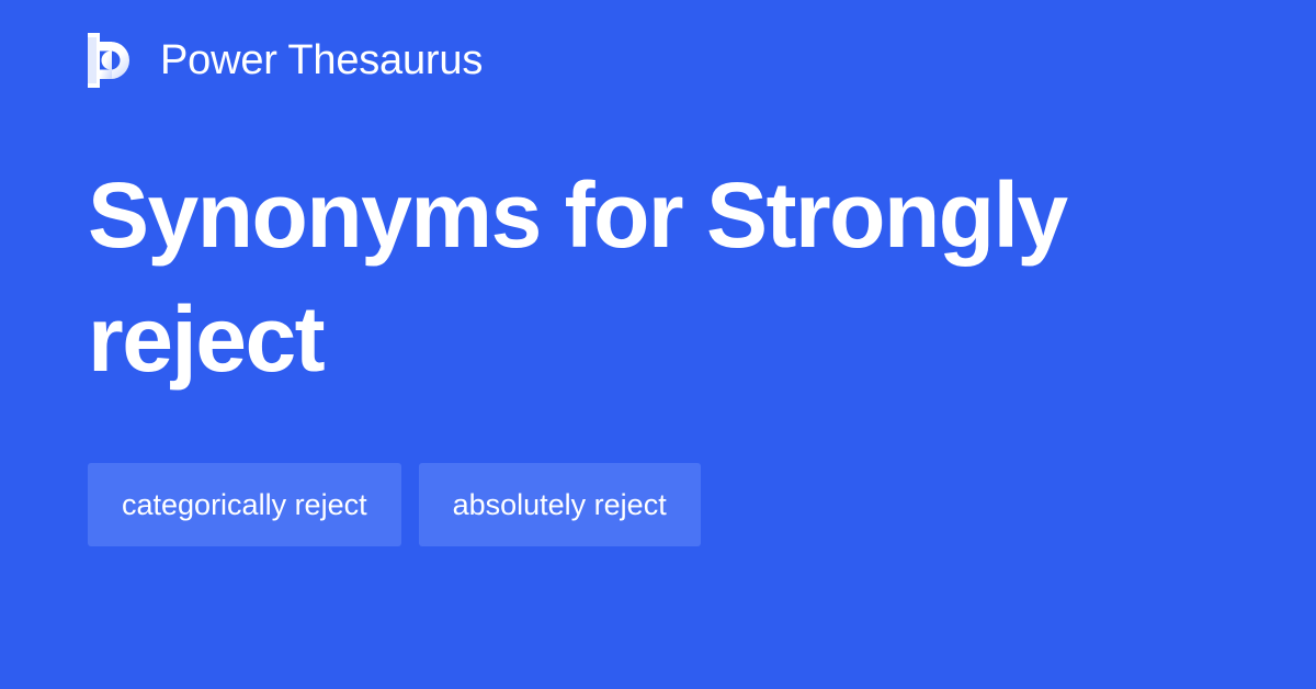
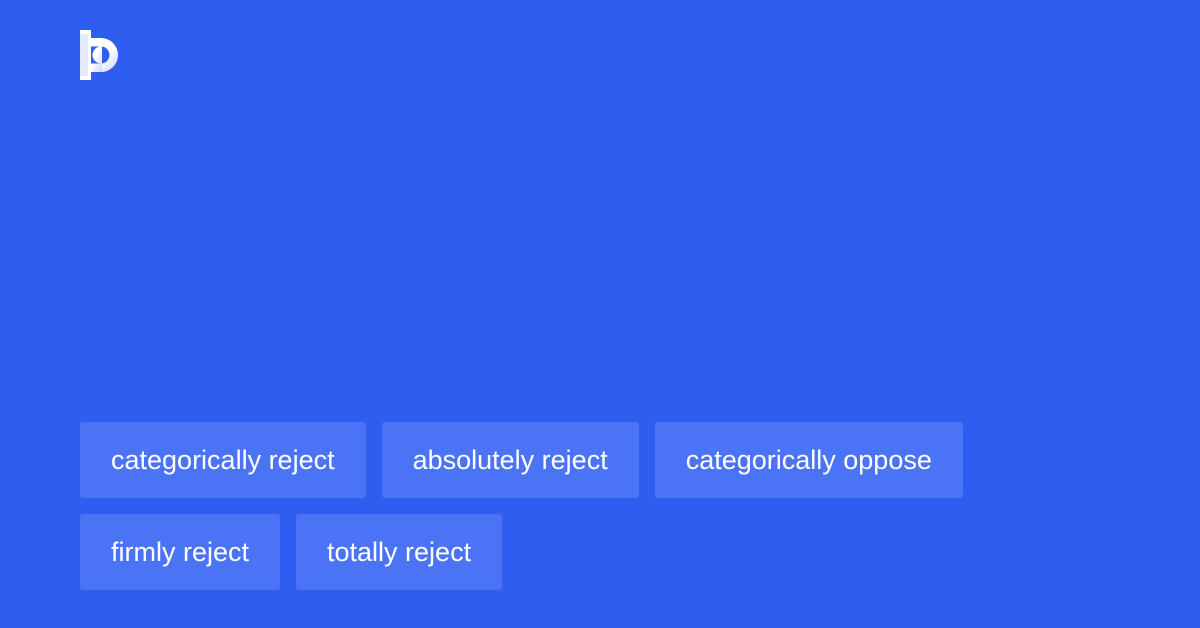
- Power Thesaurus
- Synonyms for Strongly reject
  categorically reject
  absolutely reject
+ categorically oppose
+ firmly reject
+ totally reject
